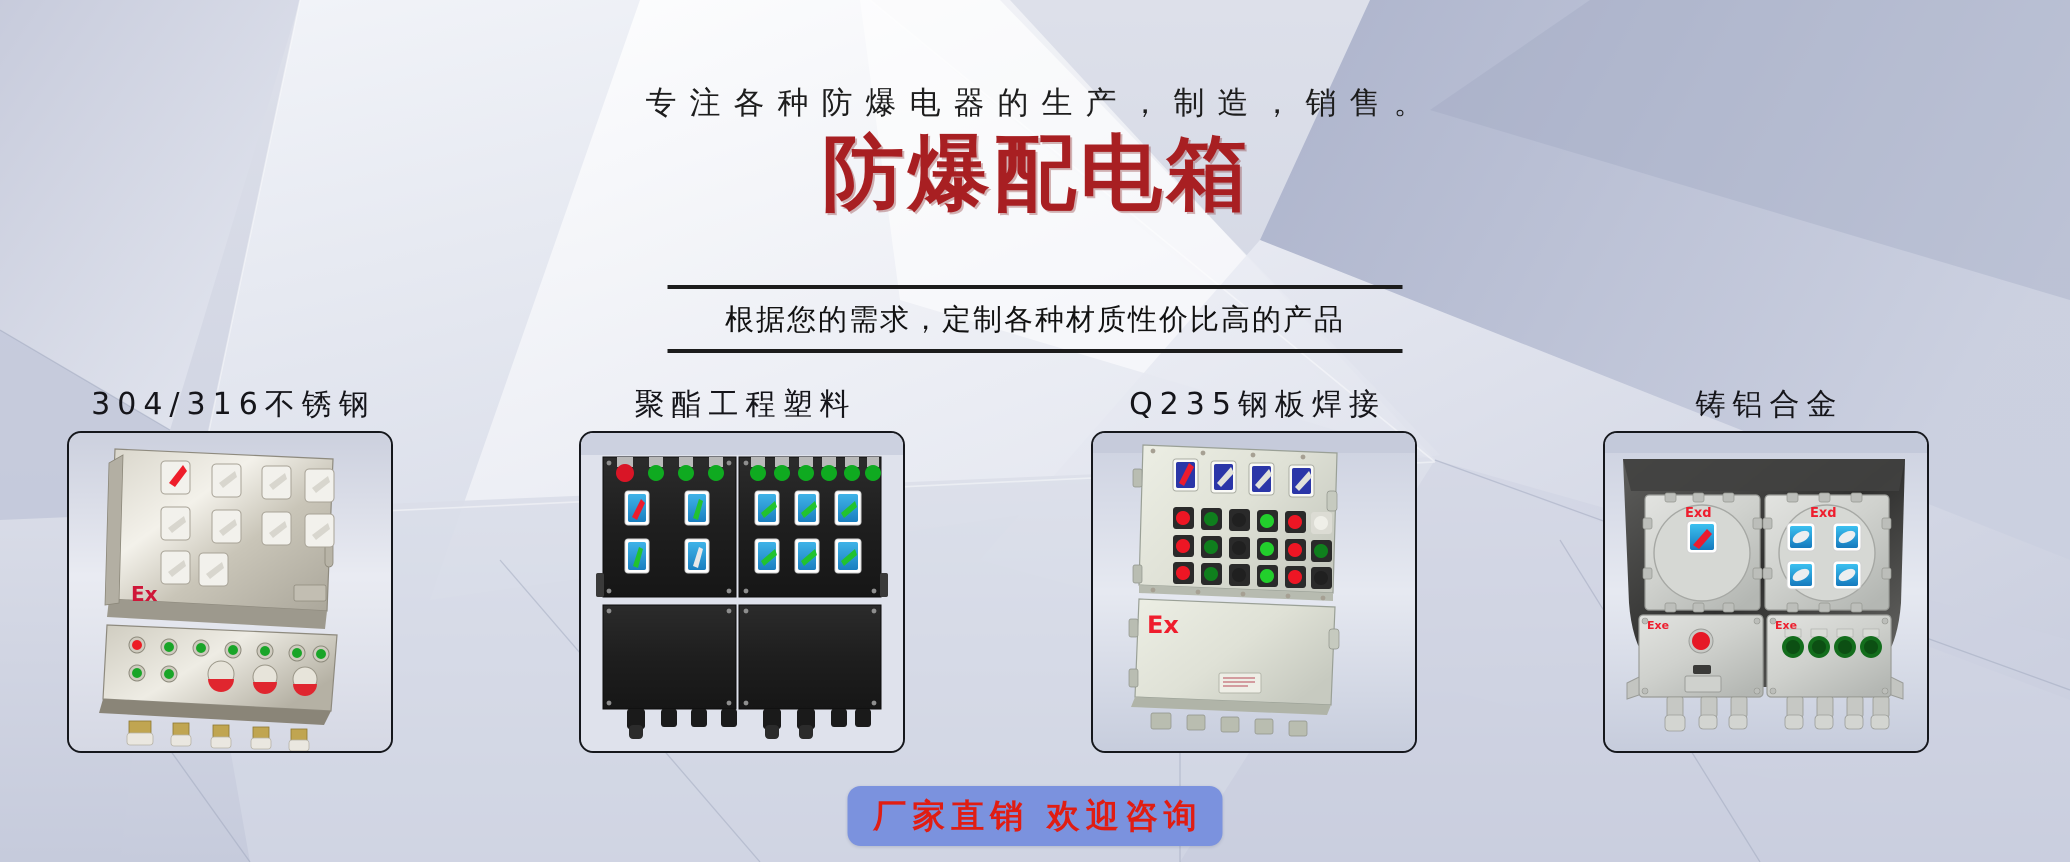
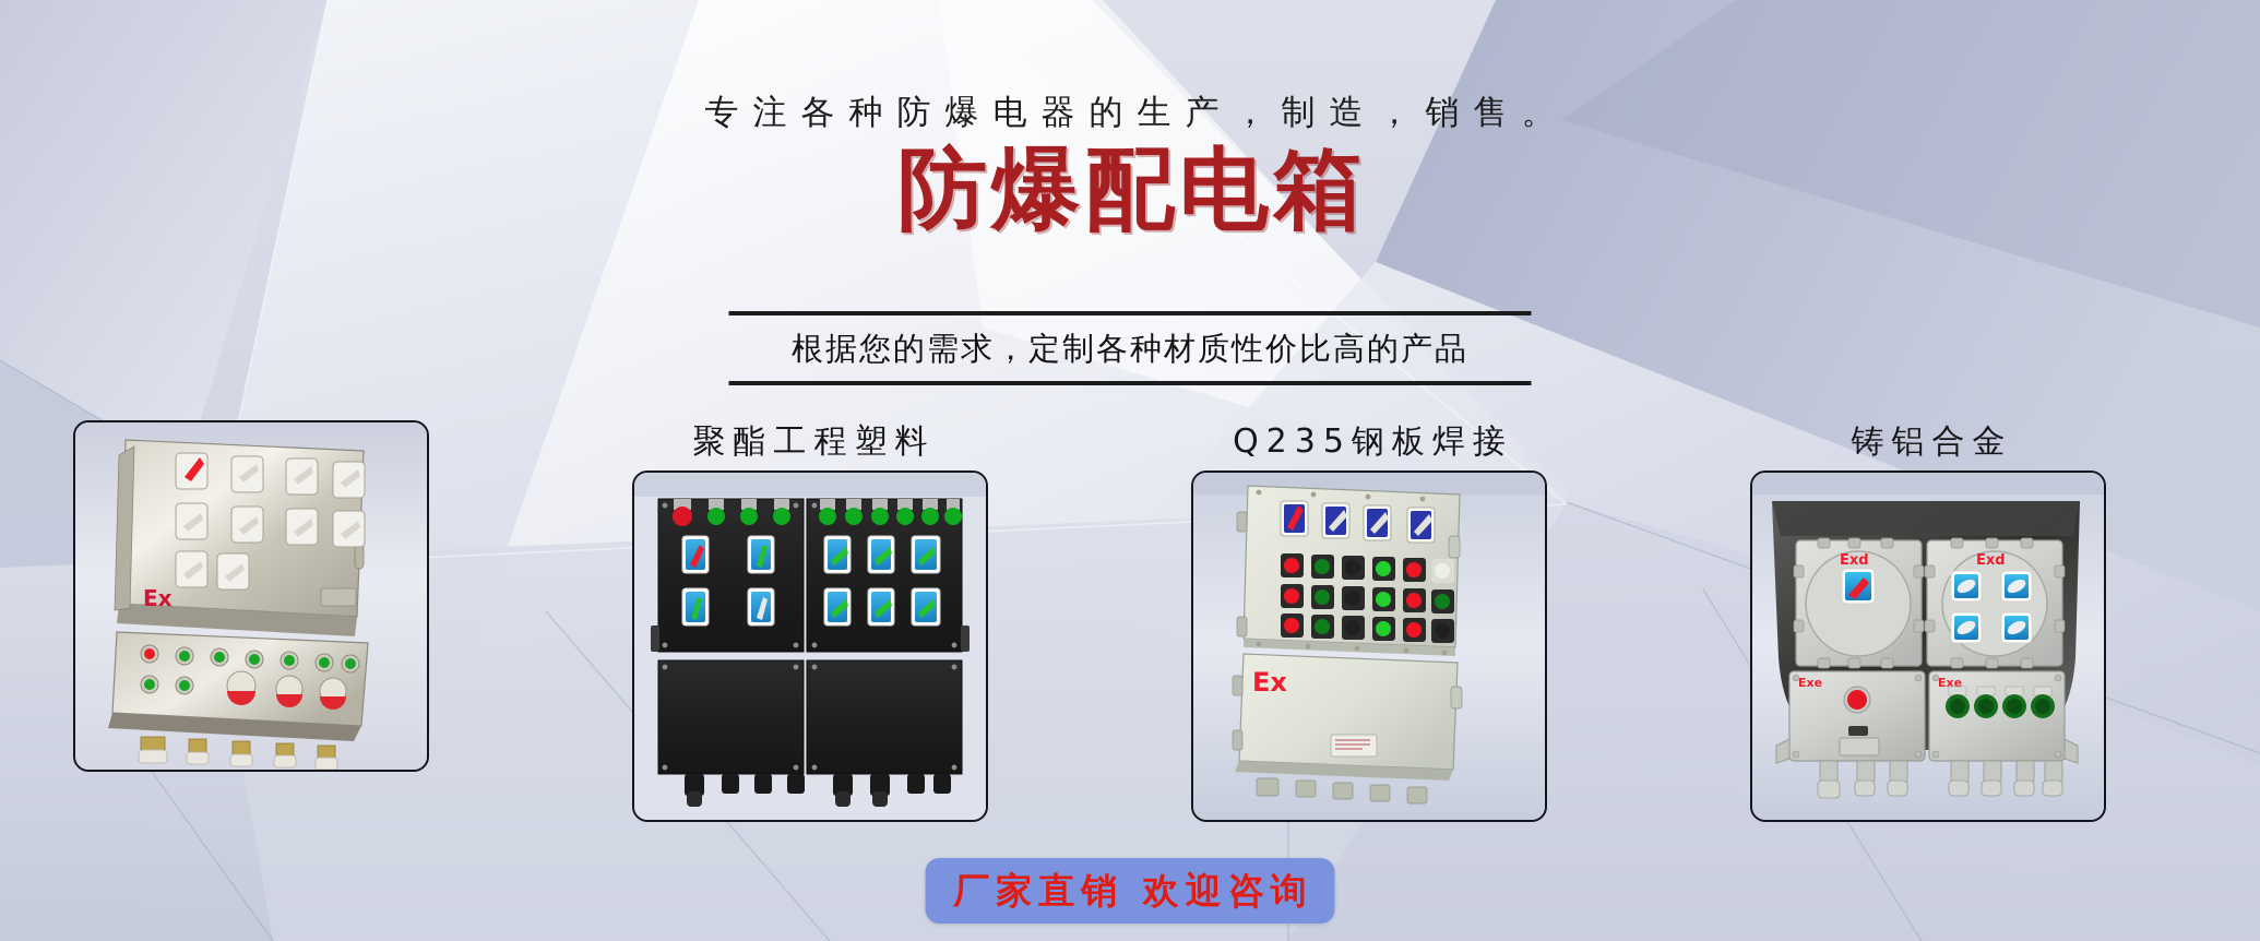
  专注各种防爆电器的生产，制造，销售。
  防爆配电箱
  根据您的需求，定制各种材质性价比高的产品
- 304/316不锈钢
  Ex
  聚酯工程塑料
  Q235钢板焊接
  Ex
  铸铝合金
  Exd
  Exd
  Exe
  Exe
  厂家直销 欢迎咨询
